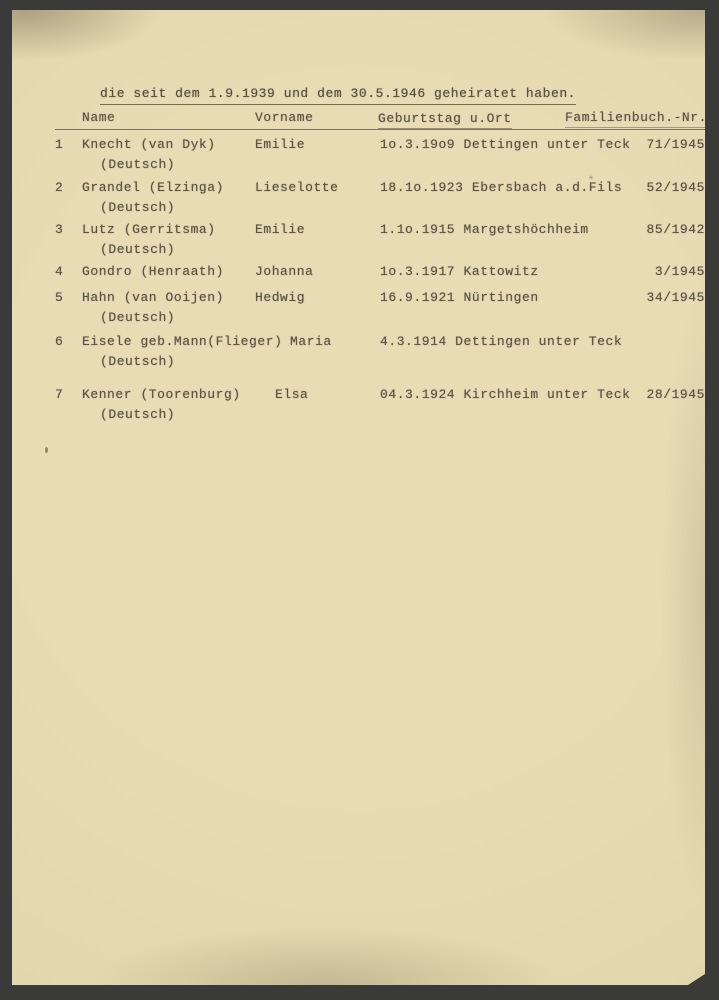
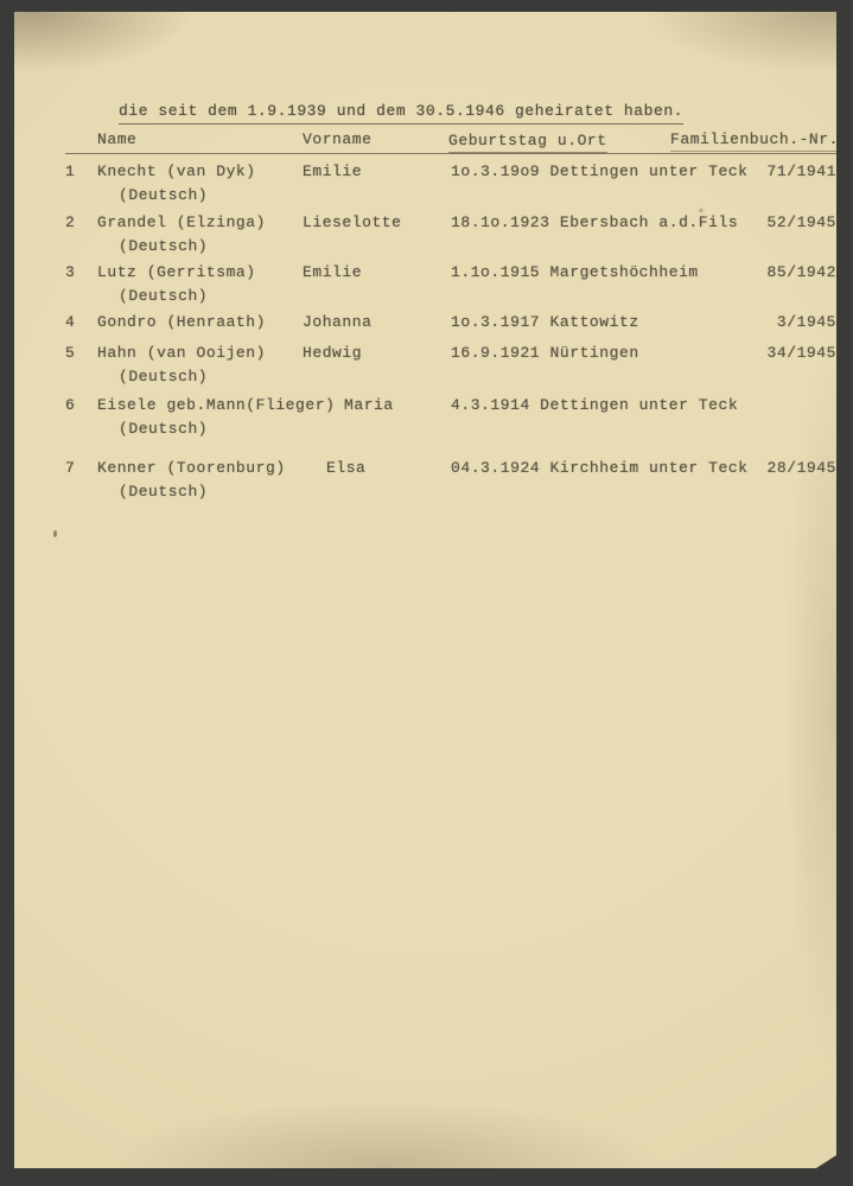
  die seit dem 1.9.1939 und dem 30.5.1946 geheiratet haben.
  Name
  Vorname
  Geburtstag u.Ort
  Familienbuch.-Nr.
  1
  Knecht (van Dyk)
  (Deutsch)
  Emilie
  1o.3.19o9 Dettingen unter Teck
- 71/1945
+ 71/1941
  2
  Grandel (Elzinga)
  (Deutsch)
  Lieselotte
  18.1o.1923 Ebersbach a.d.Fils
  52/1945
  3
  Lutz (Gerritsma)
  (Deutsch)
  Emilie
  1.1o.1915 Margetshöchheim
  85/1942
  4
  Gondro (Henraath)
  Johanna
  1o.3.1917 Kattowitz
  3/1945
  5
  Hahn (van Ooijen)
  (Deutsch)
  Hedwig
  16.9.1921 Nürtingen
  34/1945
  6
  Eisele geb.Mann(Flieger)
  (Deutsch)
  Maria
  4.3.1914 Dettingen unter Teck
  7
  Kenner (Toorenburg)
  (Deutsch)
  Elsa
  04.3.1924 Kirchheim unter Teck
  28/1945
